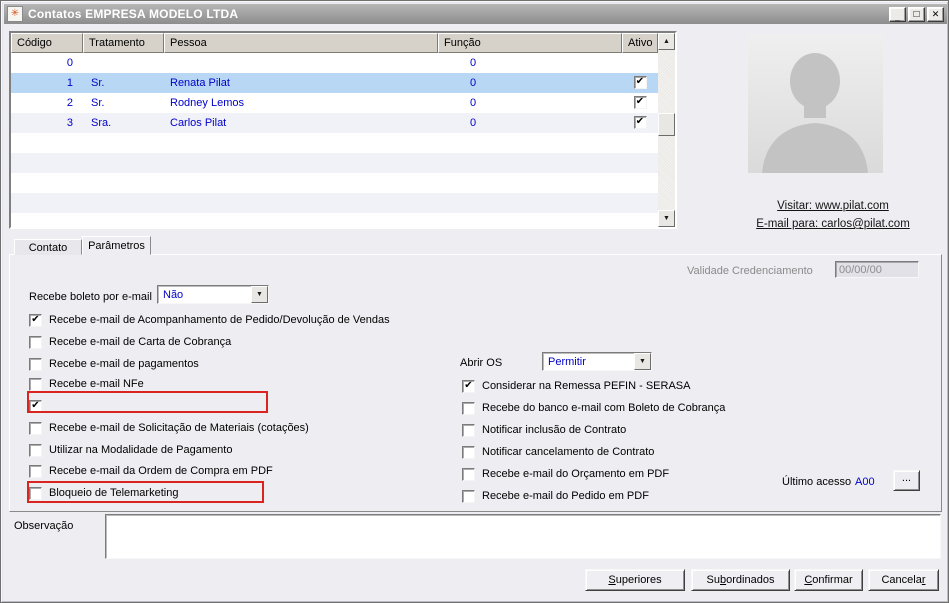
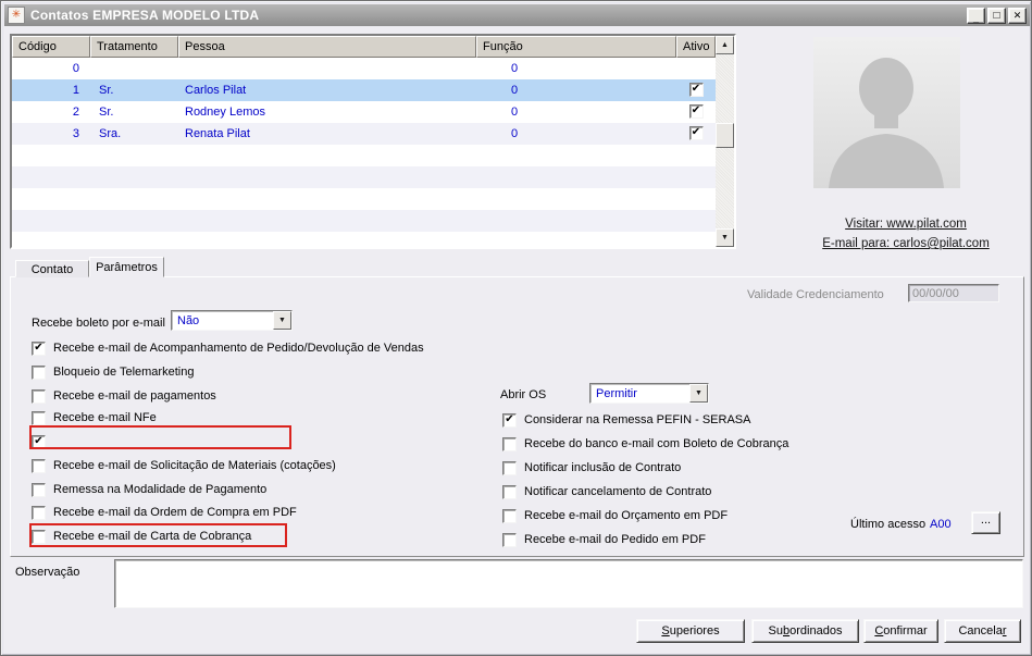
  ✳
  Contatos EMPRESA MODELO LTDA
  _
  □
  ✕
  Código
  Tratamento
  Pessoa
  Função
  Ativo
  0
  0
  1
  Sr.
- Renata Pilat
+ Carlos Pilat
  0
  ✔
  2
  Sr.
  Rodney Lemos
  0
  ✔
  3
  Sra.
- Carlos Pilat
+ Renata Pilat
  0
  ✔
  Visitar: www.pilat.com
  E-mail para: carlos@pilat.com
  Contato
  Parâmetros
  Validade Credenciamento
  00/00/00
  Recebe boleto por e-mail
  Não
  Abrir OS
  Permitir
  ✔
  Recebe e-mail de Acompanhamento de Pedido/Devolução de Vendas
- Recebe e-mail de Carta de Cobrança
+ Bloqueio de Telemarketing
  Recebe e-mail de pagamentos
  Recebe e-mail NFe
  ✔
  Recebe e-mail de Solicitação de Materiais (cotações)
- Utilizar na Modalidade de Pagamento
+ Remessa na Modalidade de Pagamento
  Recebe e-mail da Ordem de Compra em PDF
- Bloqueio de Telemarketing
+ Recebe e-mail de Carta de Cobrança
  ✔
  Considerar na Remessa PEFIN - SERASA
  Recebe do banco e-mail com Boleto de Cobrança
  Notificar inclusão de Contrato
  Notificar cancelamento de Contrato
  Recebe e-mail do Orçamento em PDF
  Recebe e-mail do Pedido em PDF
  Último acesso
  A00
  ...
  Observação
  Superiores
  Subordinados
  Confirmar
  Cancelar
